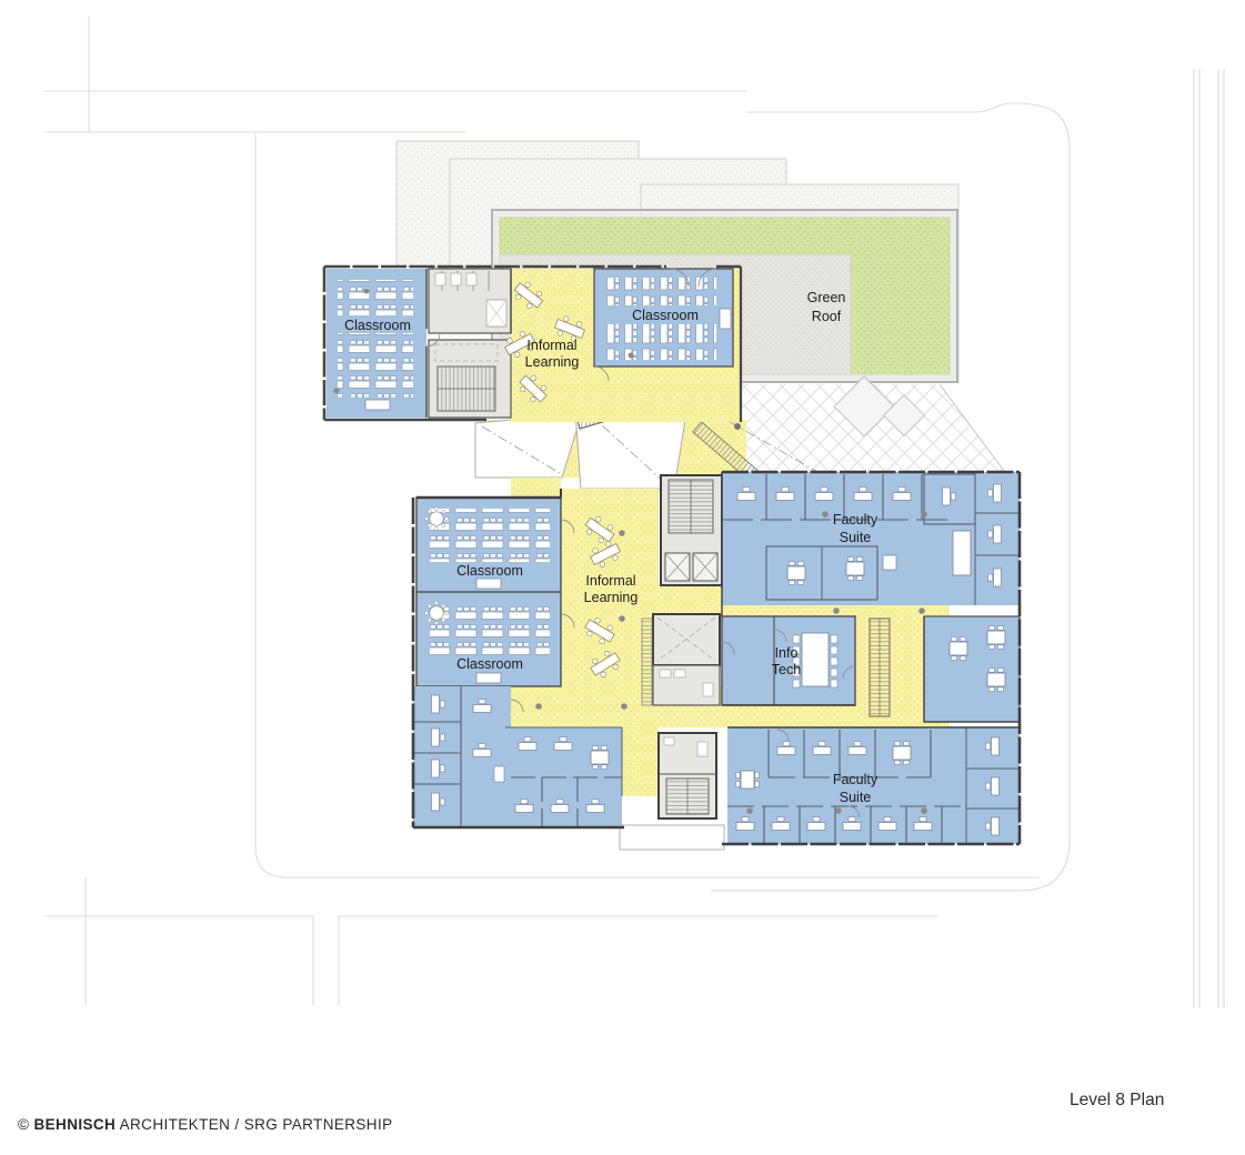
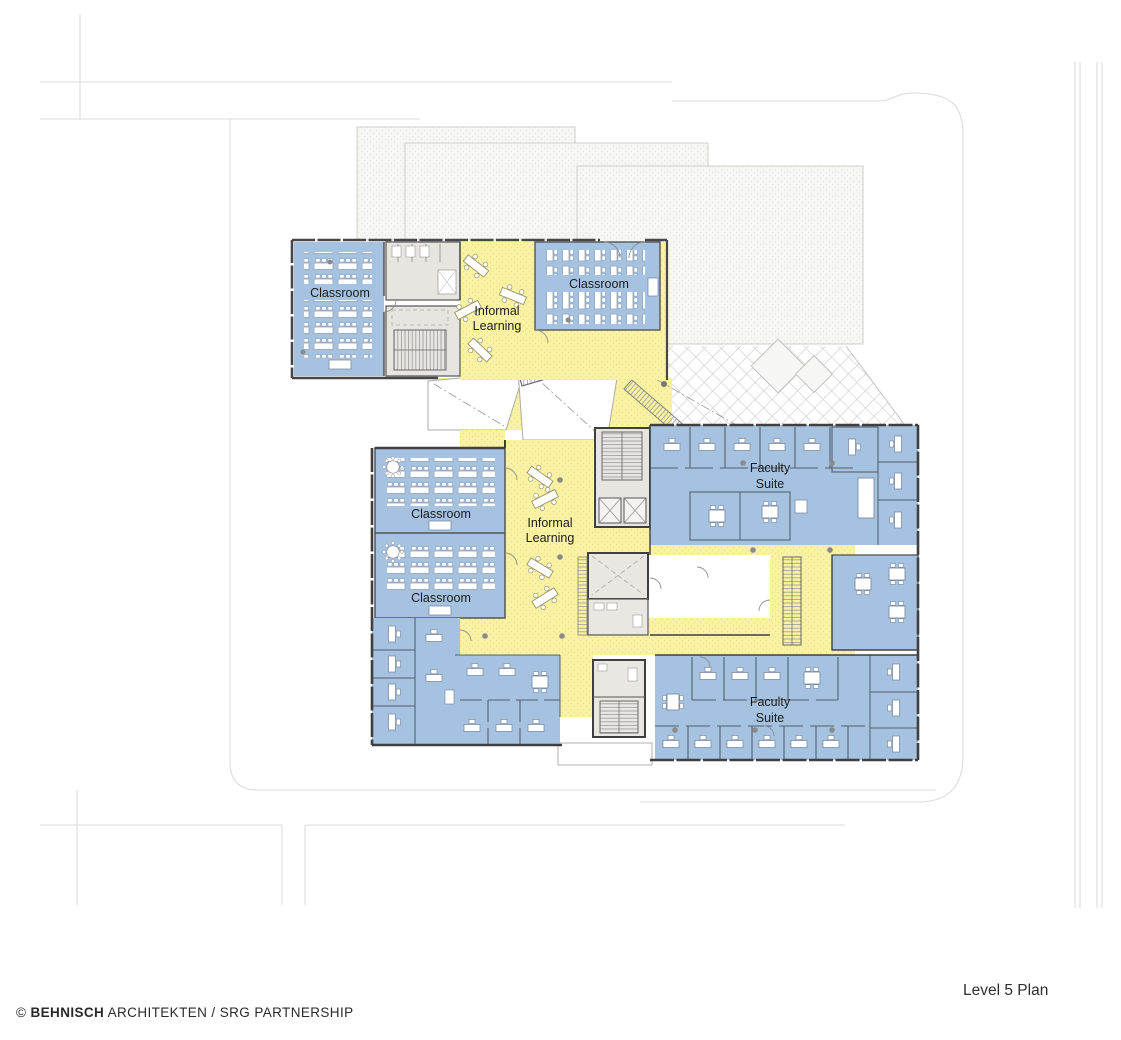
- Green
- Roof
  Classroom
  Classroom
  Informal
  Learning
  Classroom
  Classroom
  Informal
  Learning
- Info
- Tech
  Faculty
  Suite
  Faculty
  Suite
- Level 8 Plan
+ Level 5 Plan
  © BEHNISCH ARCHITEKTEN / SRG PARTNERSHIP
